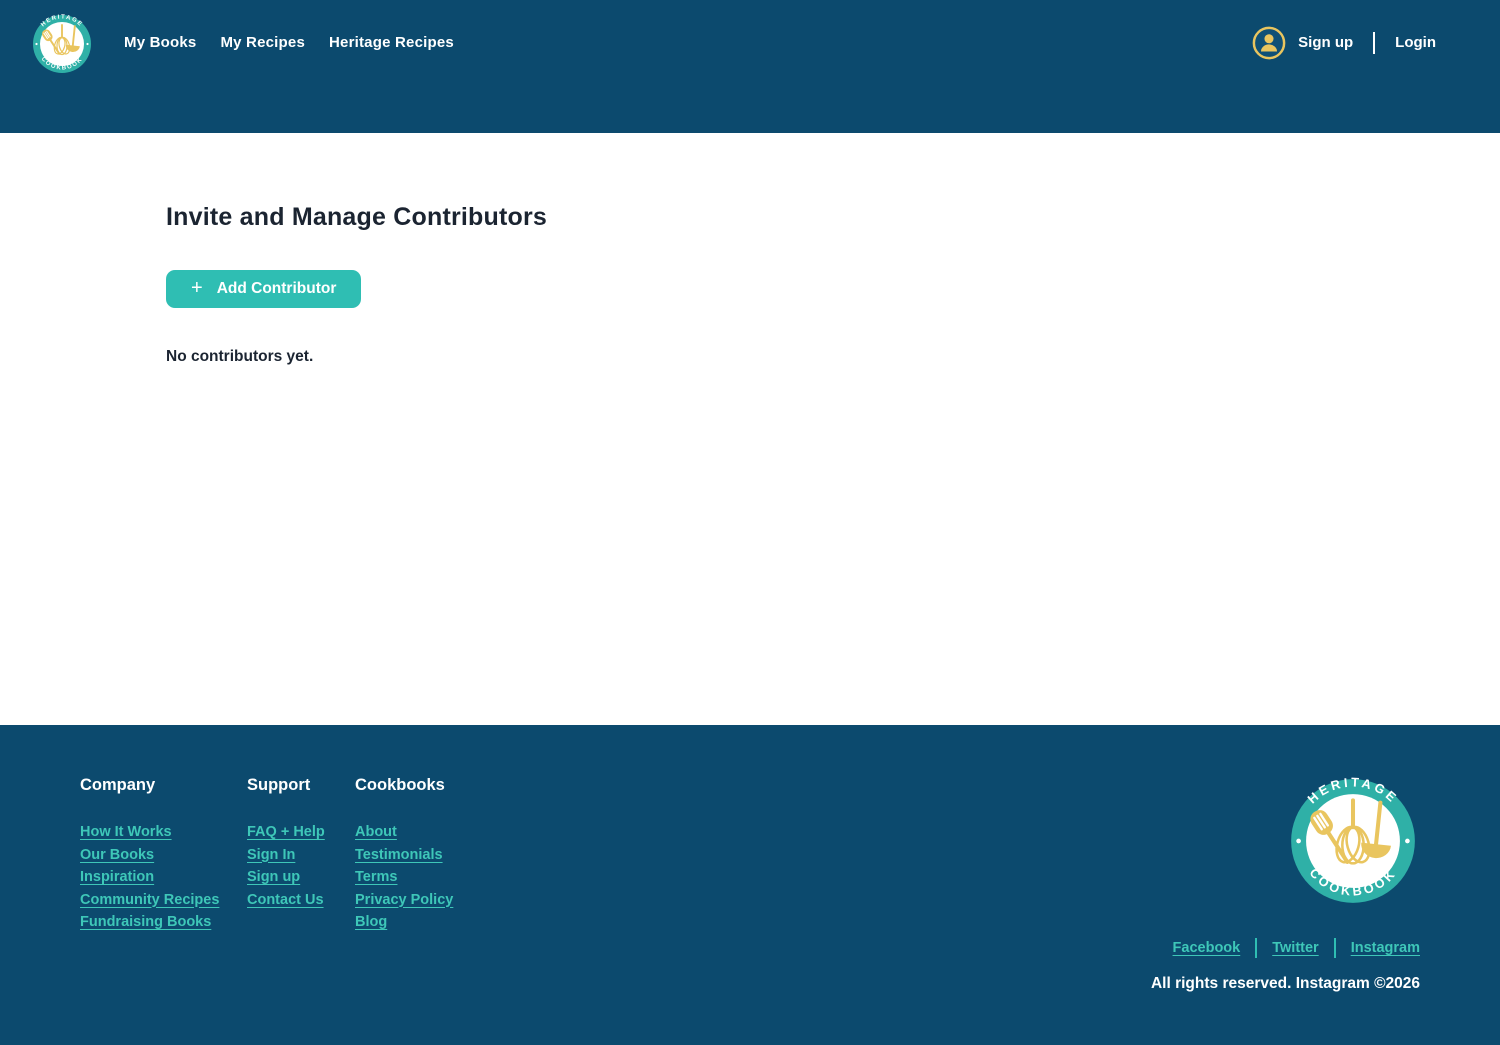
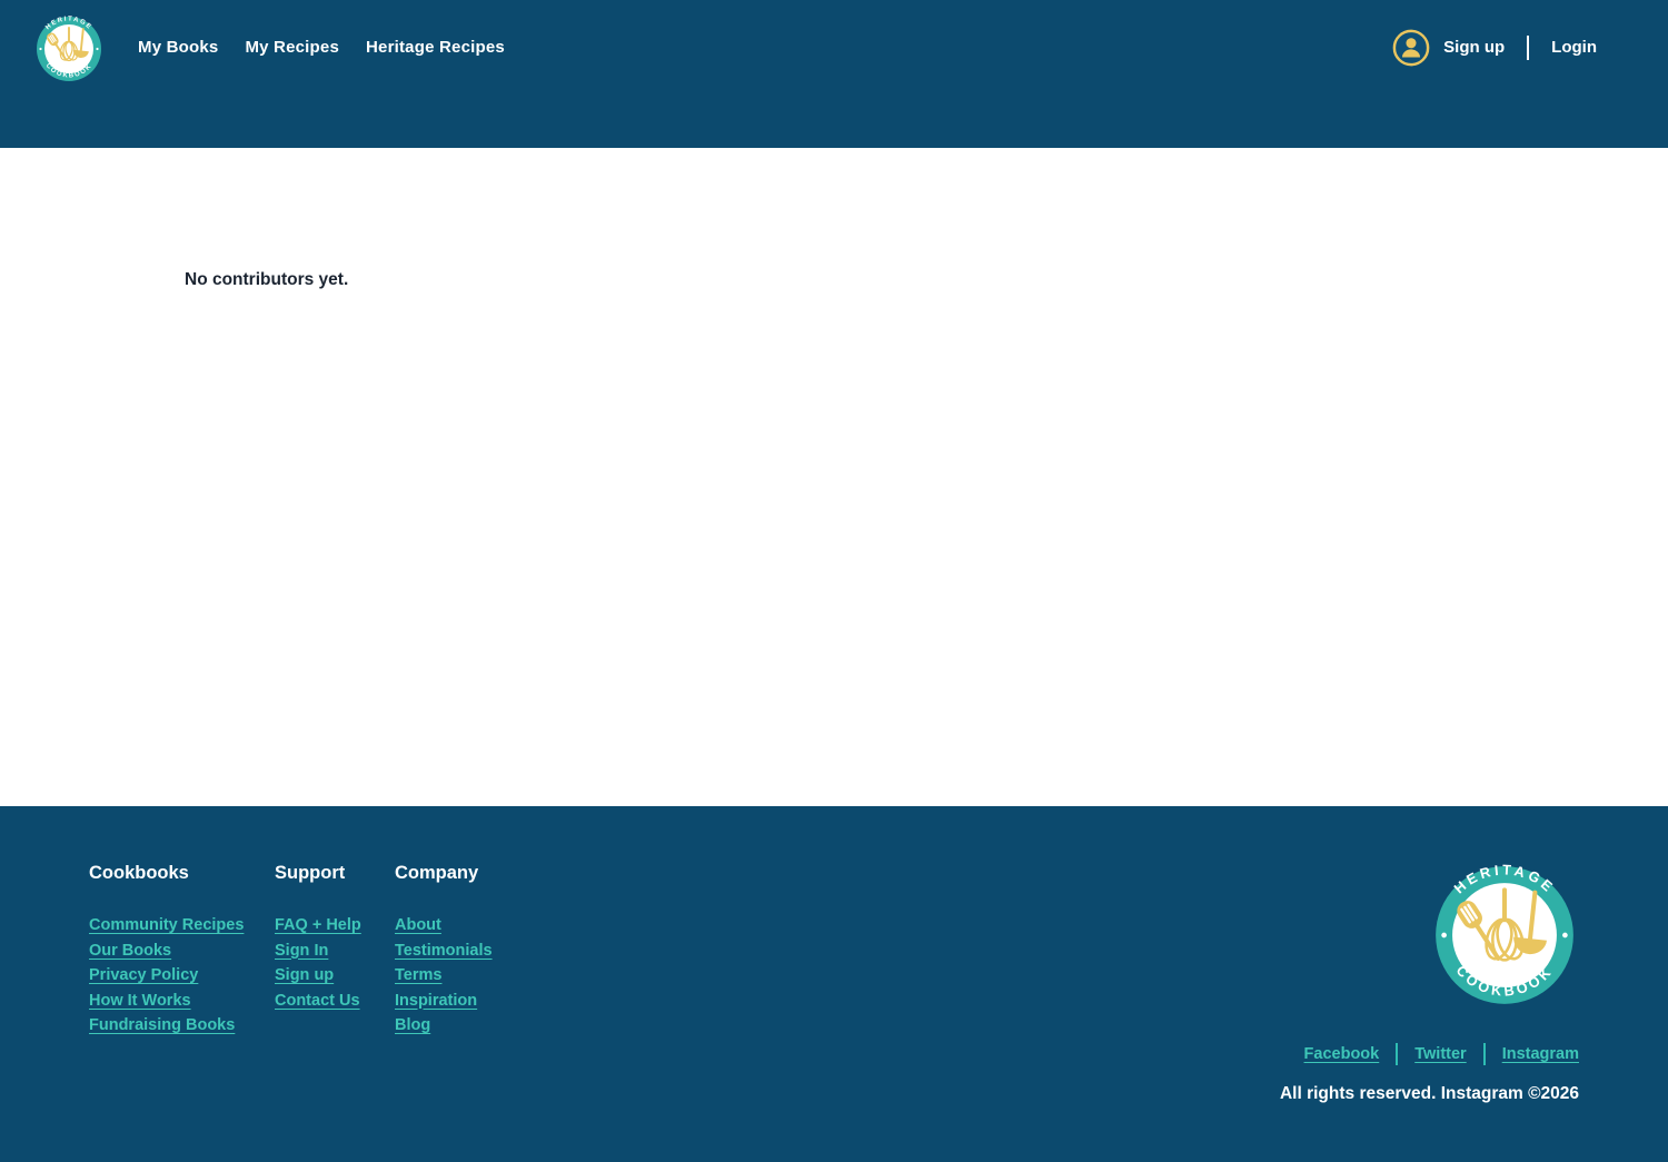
  My Books
  My Recipes
  Heritage Recipes
  Sign up
  Login
- Invite and Manage Contributors
- +
- Add Contributor
  No contributors yet.
- Company
+ Cookbooks
- How It Works
+ Community Recipes
  Our Books
- Inspiration
+ Privacy Policy
- Community Recipes
+ How It Works
  Fundraising Books
  Support
  FAQ + Help
  Sign In
  Sign up
  Contact Us
- Cookbooks
+ Company
  About
  Testimonials
  Terms
- Privacy Policy
+ Inspiration
  Blog
  Facebook
  Twitter
  Instagram
  All rights reserved. Instagram ©2026
